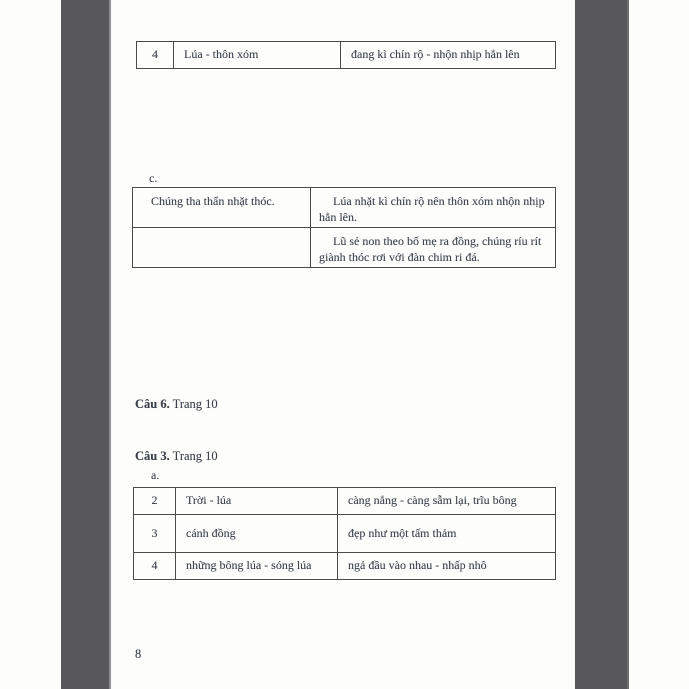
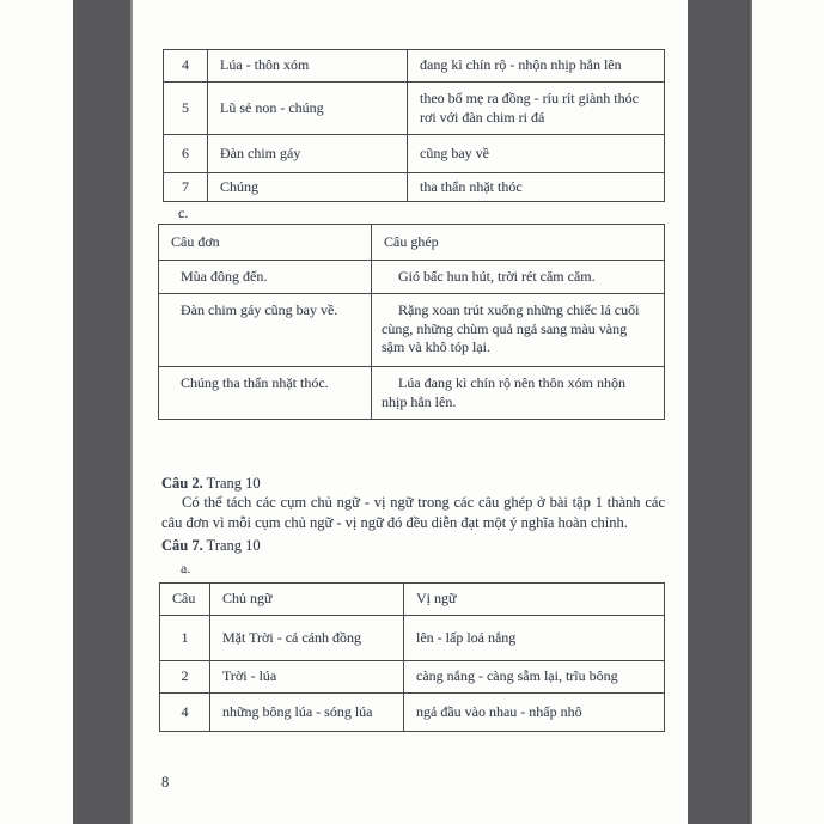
  4	Lúa - thôn xóm	đang kì chín rộ - nhộn nhịp hẳn lên
+ 5	Lũ sẻ non - chúng	theo bố mẹ ra đồng - ríu rít giành thóc rơi với đàn chim ri đá
+ 6	Đàn chim gáy	cũng bay về
+ 7	Chúng	tha thẩn nhặt thóc
  c.
+ Câu đơn	Câu ghép
+ Mùa đông đến.	Gió bấc hun hút, trời rét căm căm.
+ Đàn chim gáy cũng bay về.	Rặng xoan trút xuống những chiếc lá cuối cùng, những chùm quả ngả sang màu vàng sậm và khô tóp lại.
- Chúng tha thẩn nhặt thóc.	Lúa nhặt kì chín rộ nên thôn xóm nhộn nhịp hẳn lên.
+ Chúng tha thẩn nhặt thóc.	Lúa đang kì chín rộ nên thôn xóm nhộn nhịp hẳn lên.
- 	Lũ sẻ non theo bố mẹ ra đồng, chúng ríu rít giành thóc rơi với đàn chim ri đá.
- Câu 6. Trang 10
+ Câu 2. Trang 10
+ Có thể tách các cụm chủ ngữ - vị ngữ trong các câu ghép ở bài tập 1 thành các câu đơn vì mỗi cụm chủ ngữ - vị ngữ đó đều diễn đạt một ý nghĩa hoàn chỉnh.
- Câu 3. Trang 10
+ Câu 7. Trang 10
  a.
+ Câu	Chủ ngữ	Vị ngữ
+ 1	Mặt Trời - cả cánh đồng	lên - lấp loá nắng
  2	Trời - lúa	càng nắng - càng sẫm lại, trĩu bông
- 3	cánh đồng	đẹp như một tấm thảm
  4	những bông lúa - sóng lúa	ngả đầu vào nhau - nhấp nhô
  8
